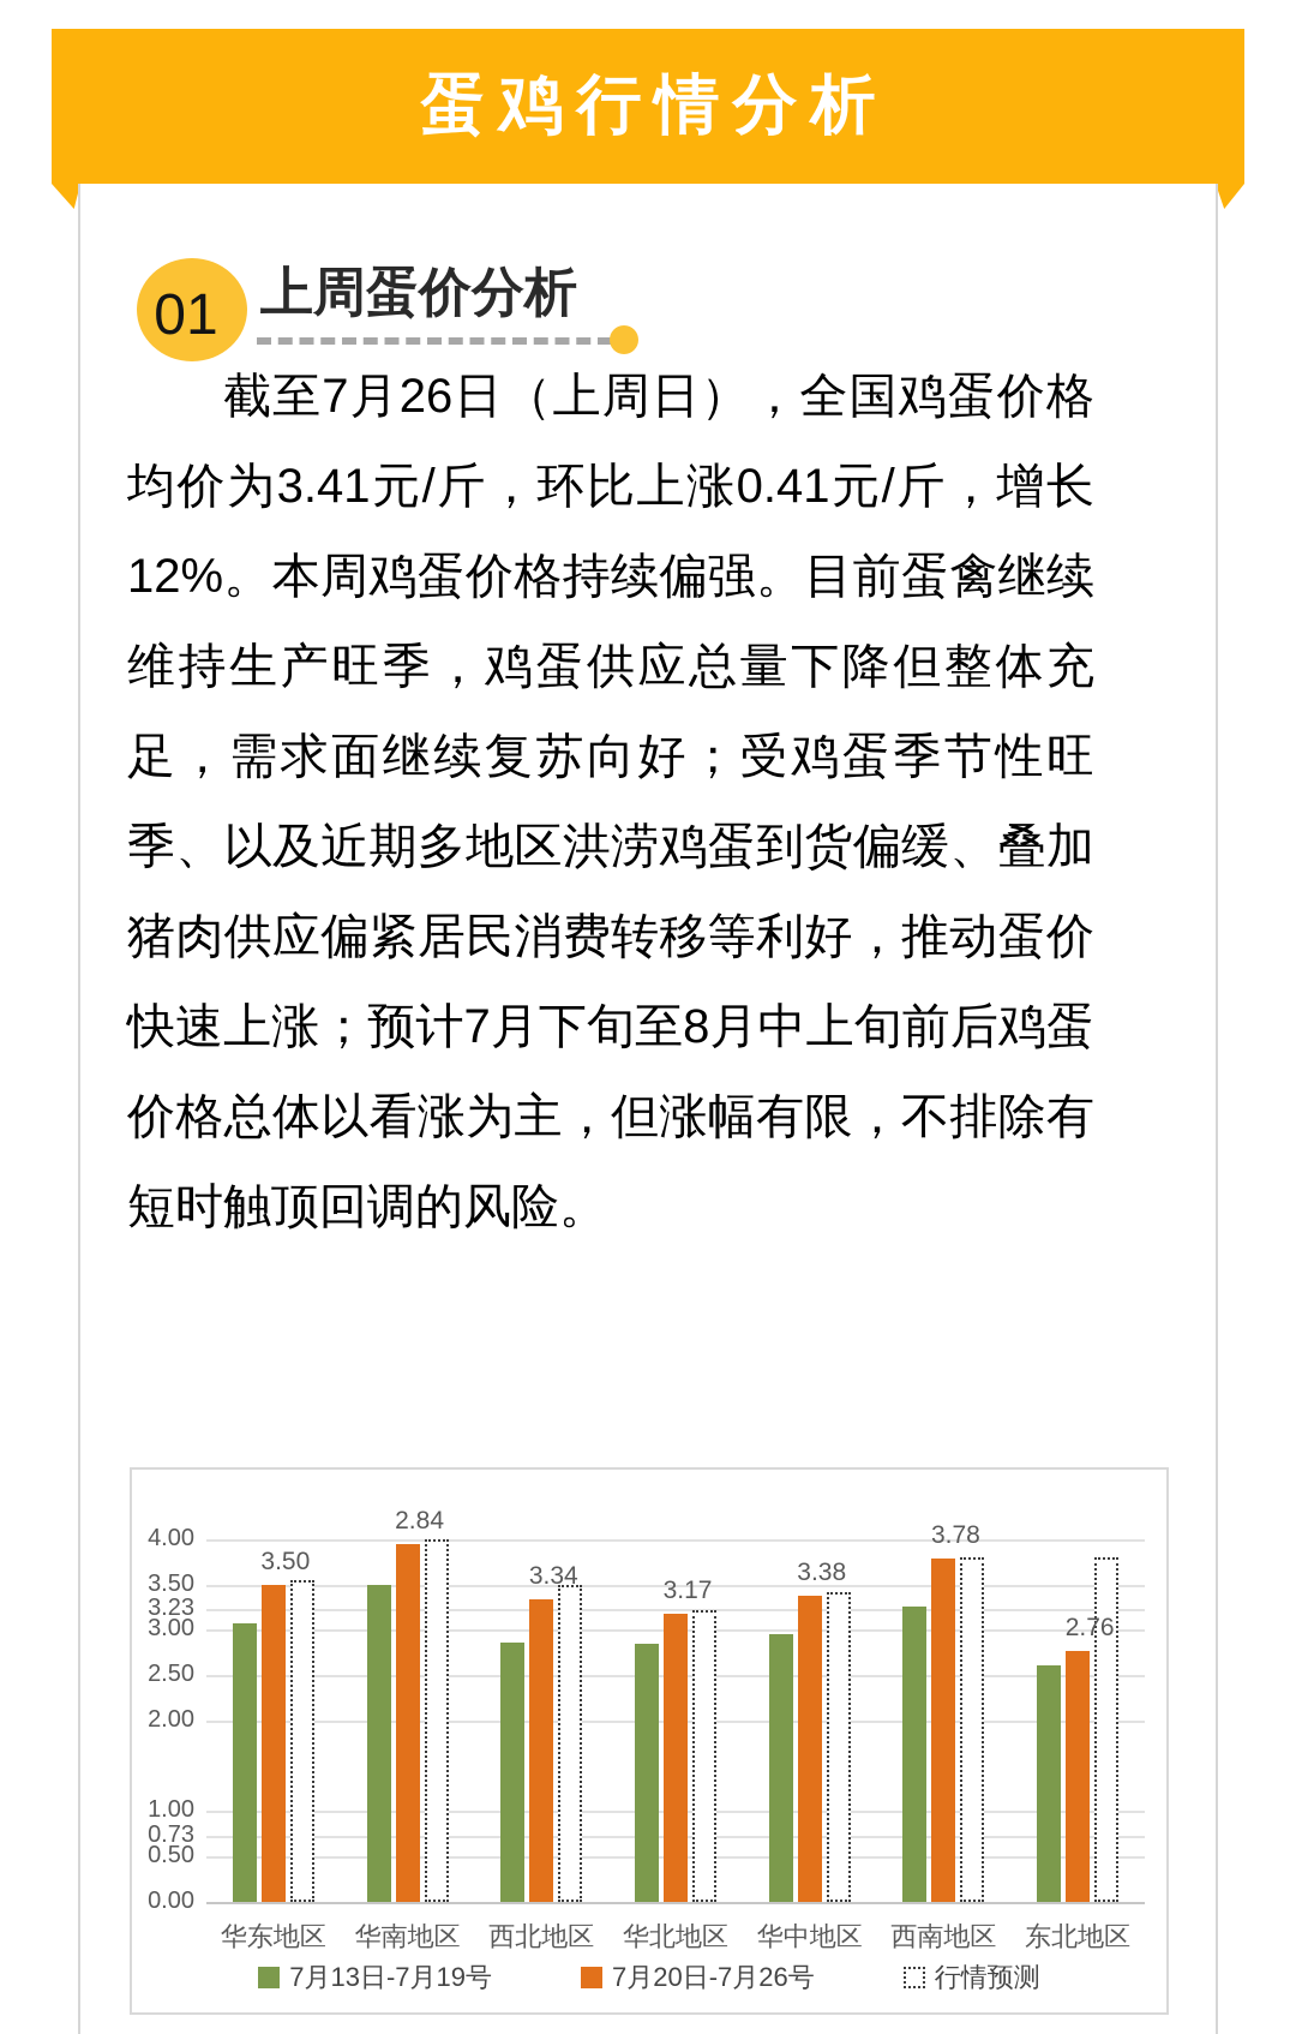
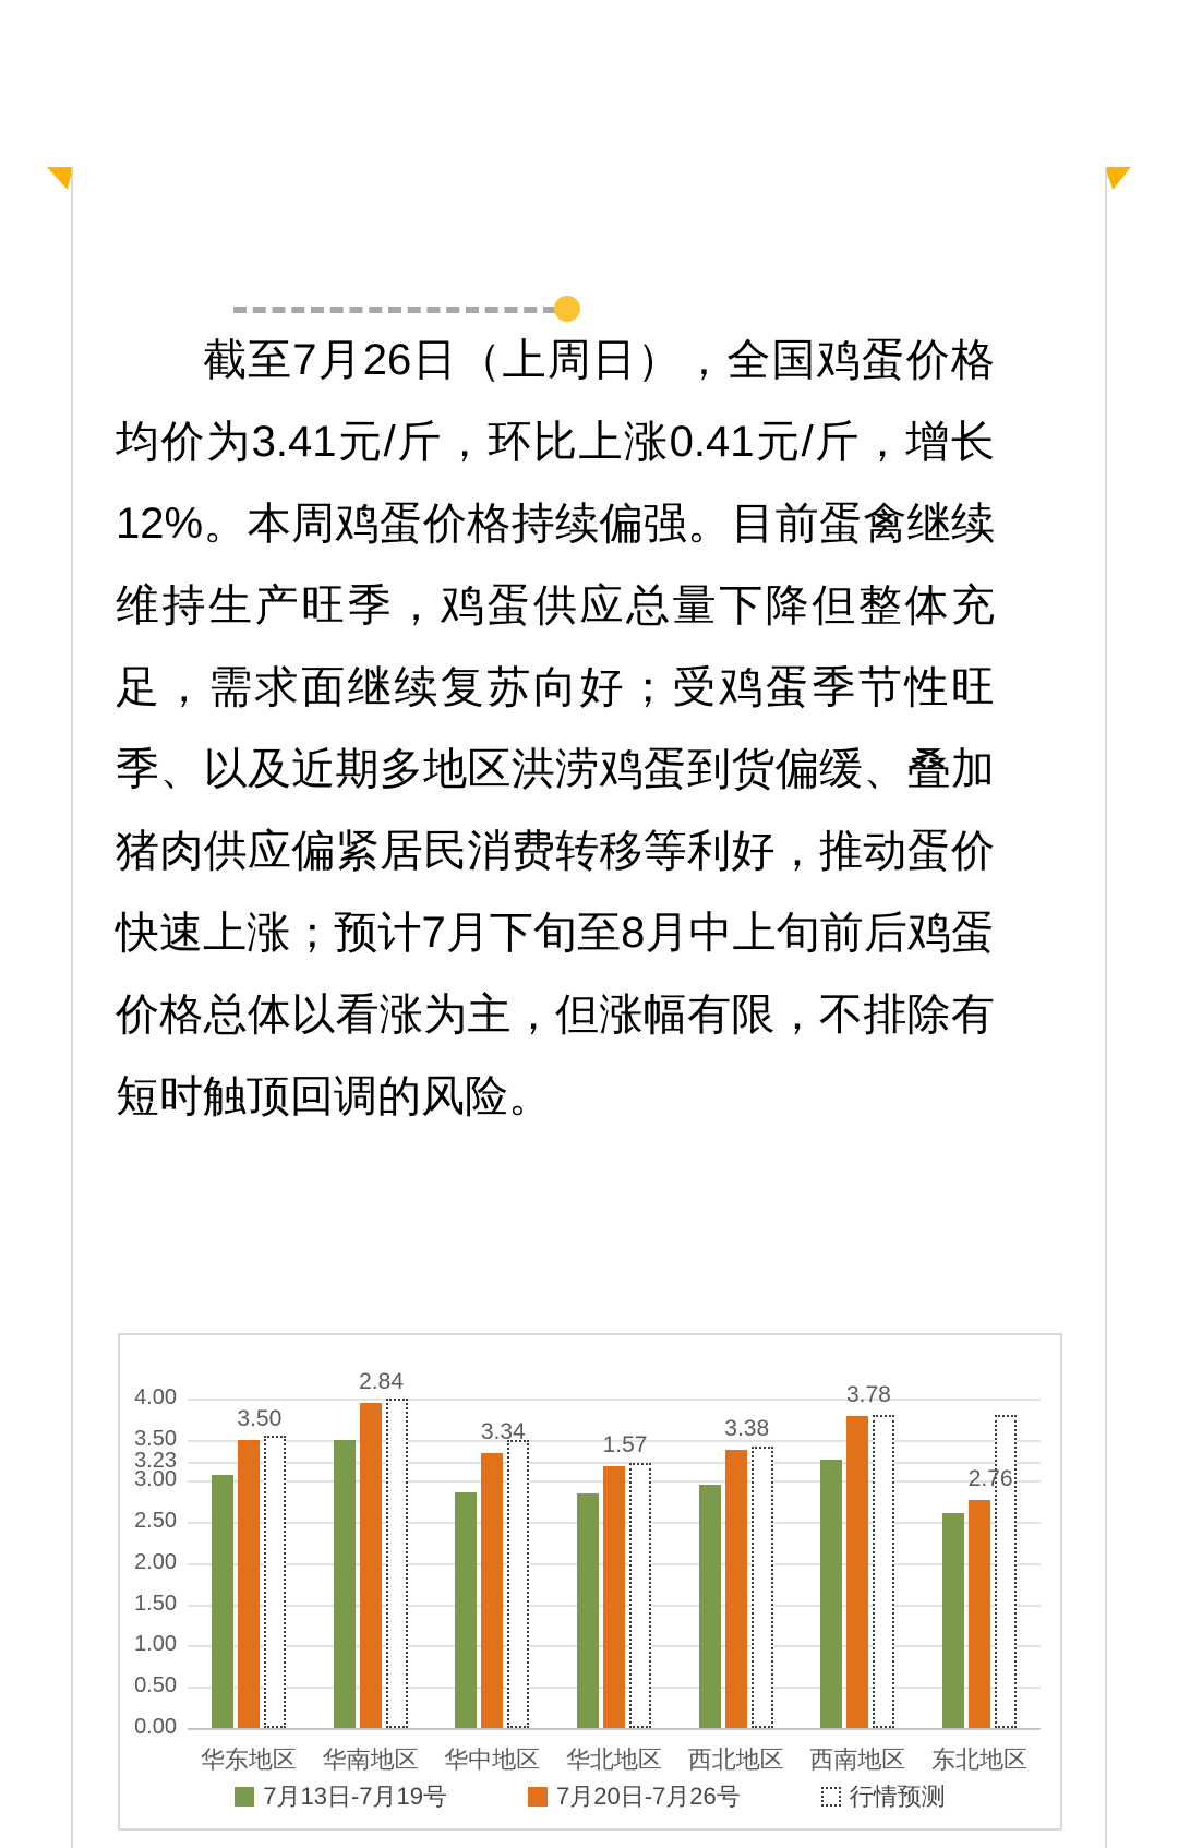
- 蛋鸡行情分析
- 01
- 上周蛋价分析
  截至7月26日（上周日），全国鸡蛋价格均价为3.41元/斤，环比上涨0.41元/斤，增长12%。本周鸡蛋价格持续偏强。目前蛋禽继续维持生产旺季，鸡蛋供应总量下降但整体充足，需求面继续复苏向好；受鸡蛋季节性旺季、以及近期多地区洪涝鸡蛋到货偏缓、叠加猪肉供应偏紧居民消费转移等利好，推动蛋价快速上涨；预计7月下旬至8月中上旬前后鸡蛋价格总体以看涨为主，但涨幅有限，不排除有短时触顶回调的风险。
  0.00
  0.50
  1.00
- 0.73
+ 1.50
  2.00
  2.50
  3.00
  3.50
  4.00
  3.23
  3.50
  华东地区
  2.84
  华南地区
  3.34
- 西北地区
+ 华中地区
- 3.17
+ 1.57
  华北地区
  3.38
- 华中地区
+ 西北地区
  3.78
  西南地区
  2.76
  东北地区
  7月13日-7月19号
  7月20日-7月26号
  行情预测
